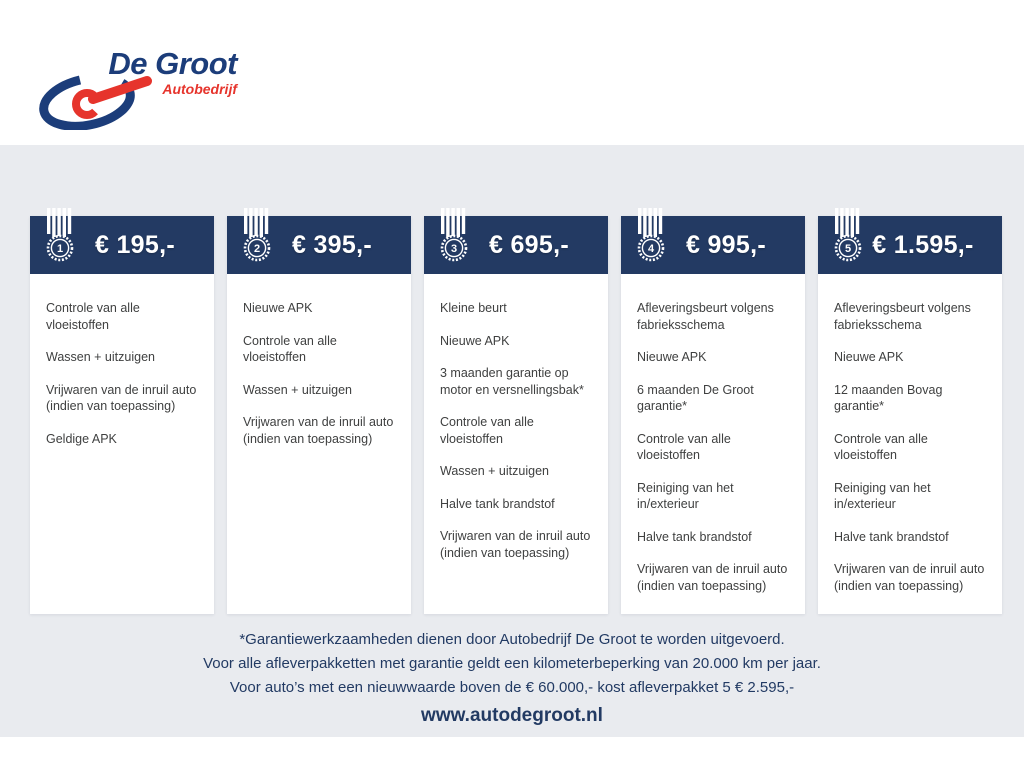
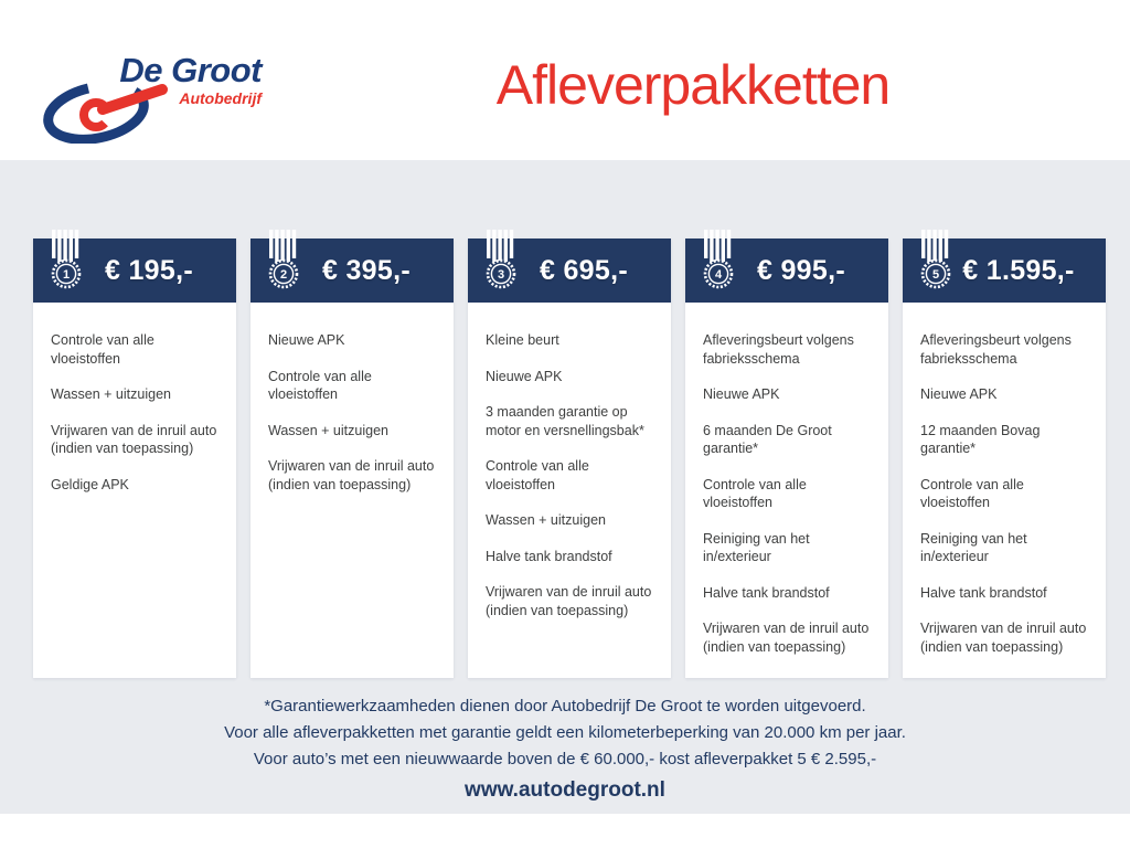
  De Groot
  Autobedrijf
+ Afleverpakketten
  1
  € 195,-
  Controle van alle vloeistoffen
  Wassen + uitzuigen
  Vrijwaren van de inruil auto (indien van toepassing)
  Geldige APK
  2
  € 395,-
  Nieuwe APK
  Controle van alle vloeistoffen
  Wassen + uitzuigen
  Vrijwaren van de inruil auto (indien van toepassing)
  3
  € 695,-
  Kleine beurt
  Nieuwe APK
  3 maanden garantie op motor en versnellingsbak*
  Controle van alle vloeistoffen
  Wassen + uitzuigen
  Halve tank brandstof
  Vrijwaren van de inruil auto (indien van toepassing)
  4
  € 995,-
  Afleveringsbeurt volgens fabrieksschema
  Nieuwe APK
  6 maanden De Groot garantie*
  Controle van alle vloeistoffen
  Reiniging van het in/exterieur
  Halve tank brandstof
  Vrijwaren van de inruil auto (indien van toepassing)
  5
  € 1.595,-
  Afleveringsbeurt volgens fabrieksschema
  Nieuwe APK
  12 maanden Bovag garantie*
  Controle van alle vloeistoffen
  Reiniging van het in/exterieur
  Halve tank brandstof
  Vrijwaren van de inruil auto (indien van toepassing)
  *Garantiewerkzaamheden dienen door Autobedrijf De Groot te worden uitgevoerd.
  Voor alle afleverpakketten met garantie geldt een kilometerbeperking van 20.000 km per jaar.
  Voor auto’s met een nieuwwaarde boven de € 60.000,- kost afleverpakket 5 € 2.595,-
  www.autodegroot.nl
